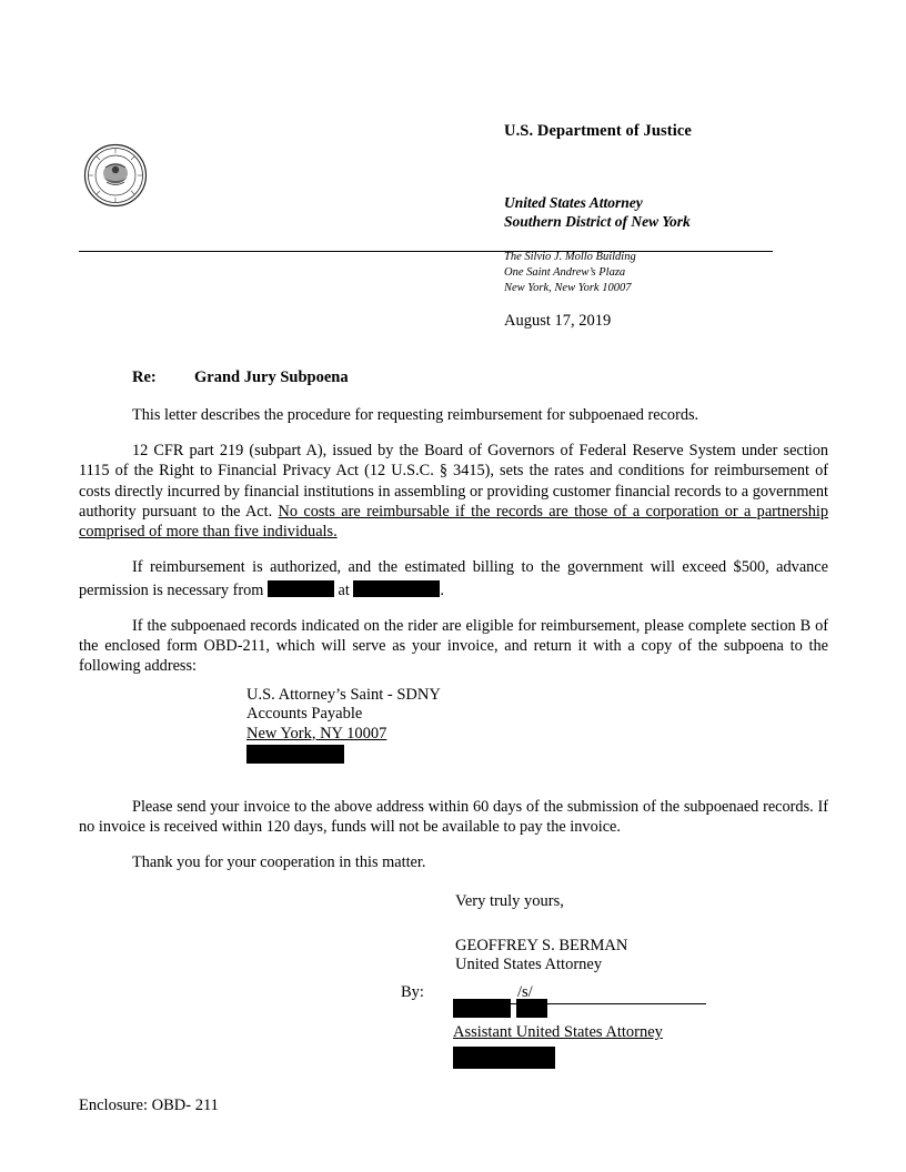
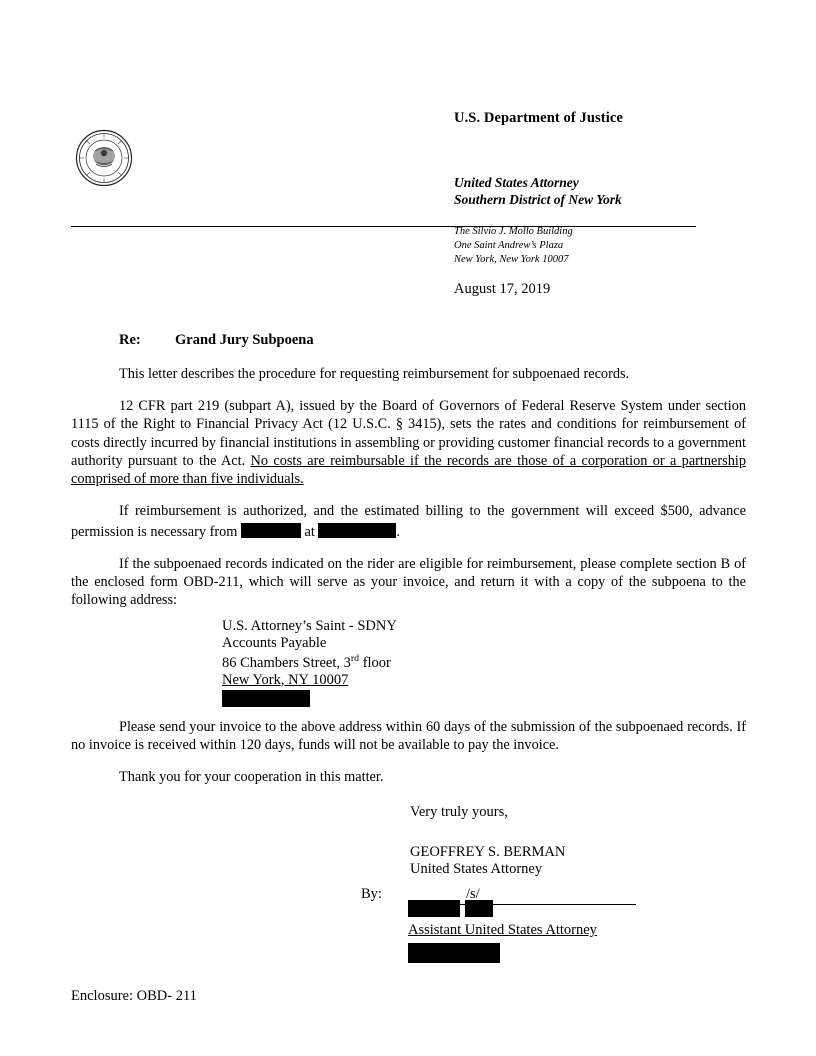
  U.S. Department of Justice
  United States Attorney
  Southern District of New York
  The Silvio J. Mollo Building
  One Saint Andrew’s Plaza
  New York, New York 10007
  August 17, 2019
  Re: Grand Jury Subpoena
  This letter describes the procedure for requesting reimbursement for subpoenaed records.
  12 CFR part 219 (subpart A), issued by the Board of Governors of Federal Reserve System under section 1115 of the Right to Financial Privacy Act (12 U.S.C. § 3415), sets the rates and conditions for reimbursement of costs directly incurred by financial institutions in assembling or providing customer financial records to a government authority pursuant to the Act. No costs are reimbursable if the records are those of a corporation or a partnership comprised of more than five individuals.
  If reimbursement is authorized, and the estimated billing to the government will exceed $500, advance permission is necessary from at .
  If the subpoenaed records indicated on the rider are eligible for reimbursement, please complete section B of the enclosed form OBD-211, which will serve as your invoice, and return it with a copy of the subpoena to the following address:
  U.S. Attorney’s Saint - SDNY
  Accounts Payable
+ 86 Chambers Street, 3rd floor
  New York, NY 10007
  Please send your invoice to the above address within 60 days of the submission of the subpoenaed records. If no invoice is received within 120 days, funds will not be available to pay the invoice.
  Thank you for your cooperation in this matter.
  Very truly yours,
  GEOFFREY S. BERMAN
  United States Attorney
  By:
  /s/
  Assistant United States Attorney
  Enclosure: OBD- 211
